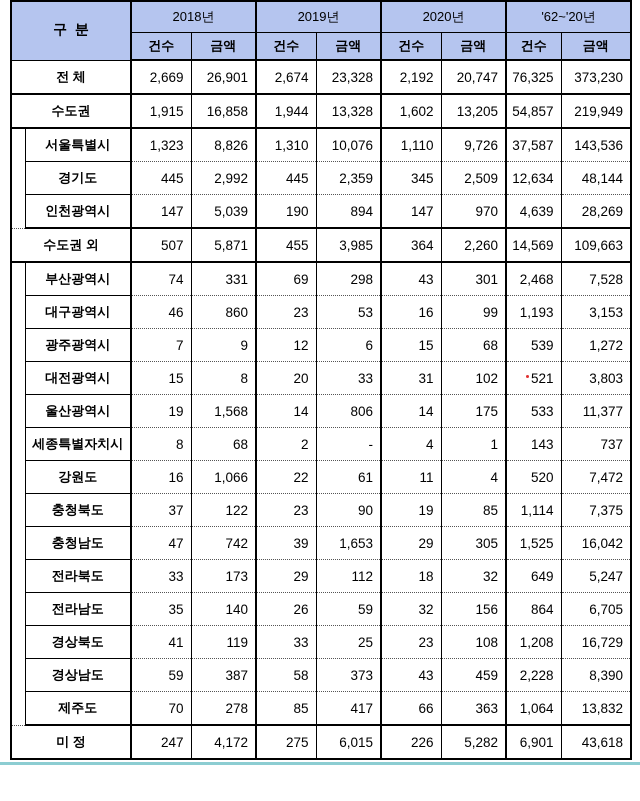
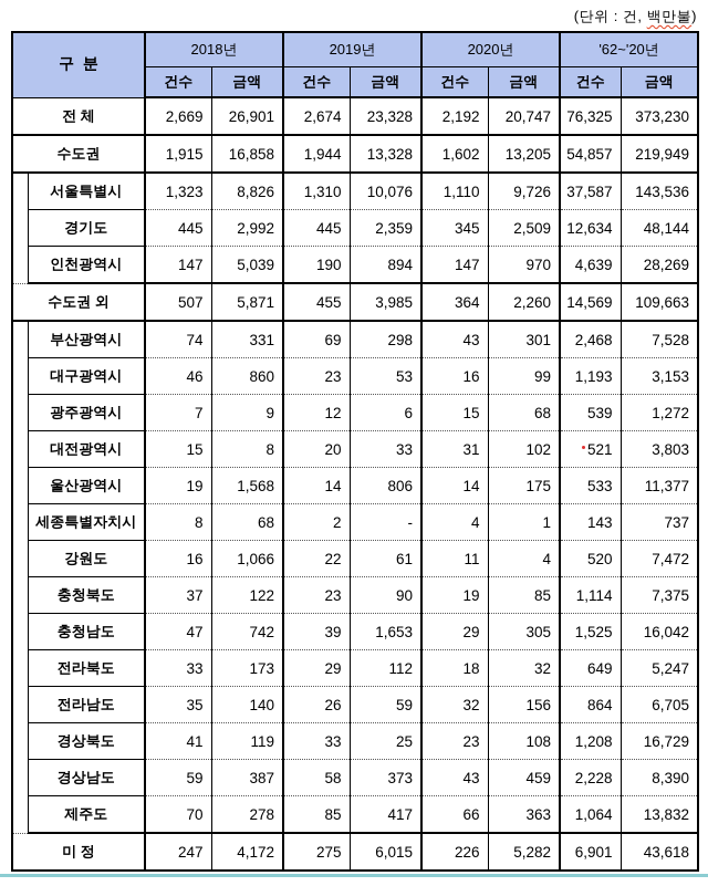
+ (단위 : 건, 백만불)
  구 분	2018년	2019년	2020년	'62~'20년
  건수	금액	건수	금액	건수	금액	건수	금액
  전 체	2,669	26,901	2,674	23,328	2,192	20,747	76,325	373,230
  수도권	1,915	16,858	1,944	13,328	1,602	13,205	54,857	219,949
  	서울특별시	1,323	8,826	1,310	10,076	1,110	9,726	37,587	143,536
  경기도	445	2,992	445	2,359	345	2,509	12,634	48,144
  인천광역시	147	5,039	190	894	147	970	4,639	28,269
  수도권 외	507	5,871	455	3,985	364	2,260	14,569	109,663
  	부산광역시	74	331	69	298	43	301	2,468	7,528
  대구광역시	46	860	23	53	16	99	1,193	3,153
  광주광역시	7	9	12	6	15	68	539	1,272
  대전광역시	15	8	20	33	31	102	521	3,803
  울산광역시	19	1,568	14	806	14	175	533	11,377
  세종특별자치시	8	68	2	-	4	1	143	737
  강원도	16	1,066	22	61	11	4	520	7,472
  충청북도	37	122	23	90	19	85	1,114	7,375
  충청남도	47	742	39	1,653	29	305	1,525	16,042
  전라북도	33	173	29	112	18	32	649	5,247
  전라남도	35	140	26	59	32	156	864	6,705
  경상북도	41	119	33	25	23	108	1,208	16,729
  경상남도	59	387	58	373	43	459	2,228	8,390
  제주도	70	278	85	417	66	363	1,064	13,832
  미 정	247	4,172	275	6,015	226	5,282	6,901	43,618
